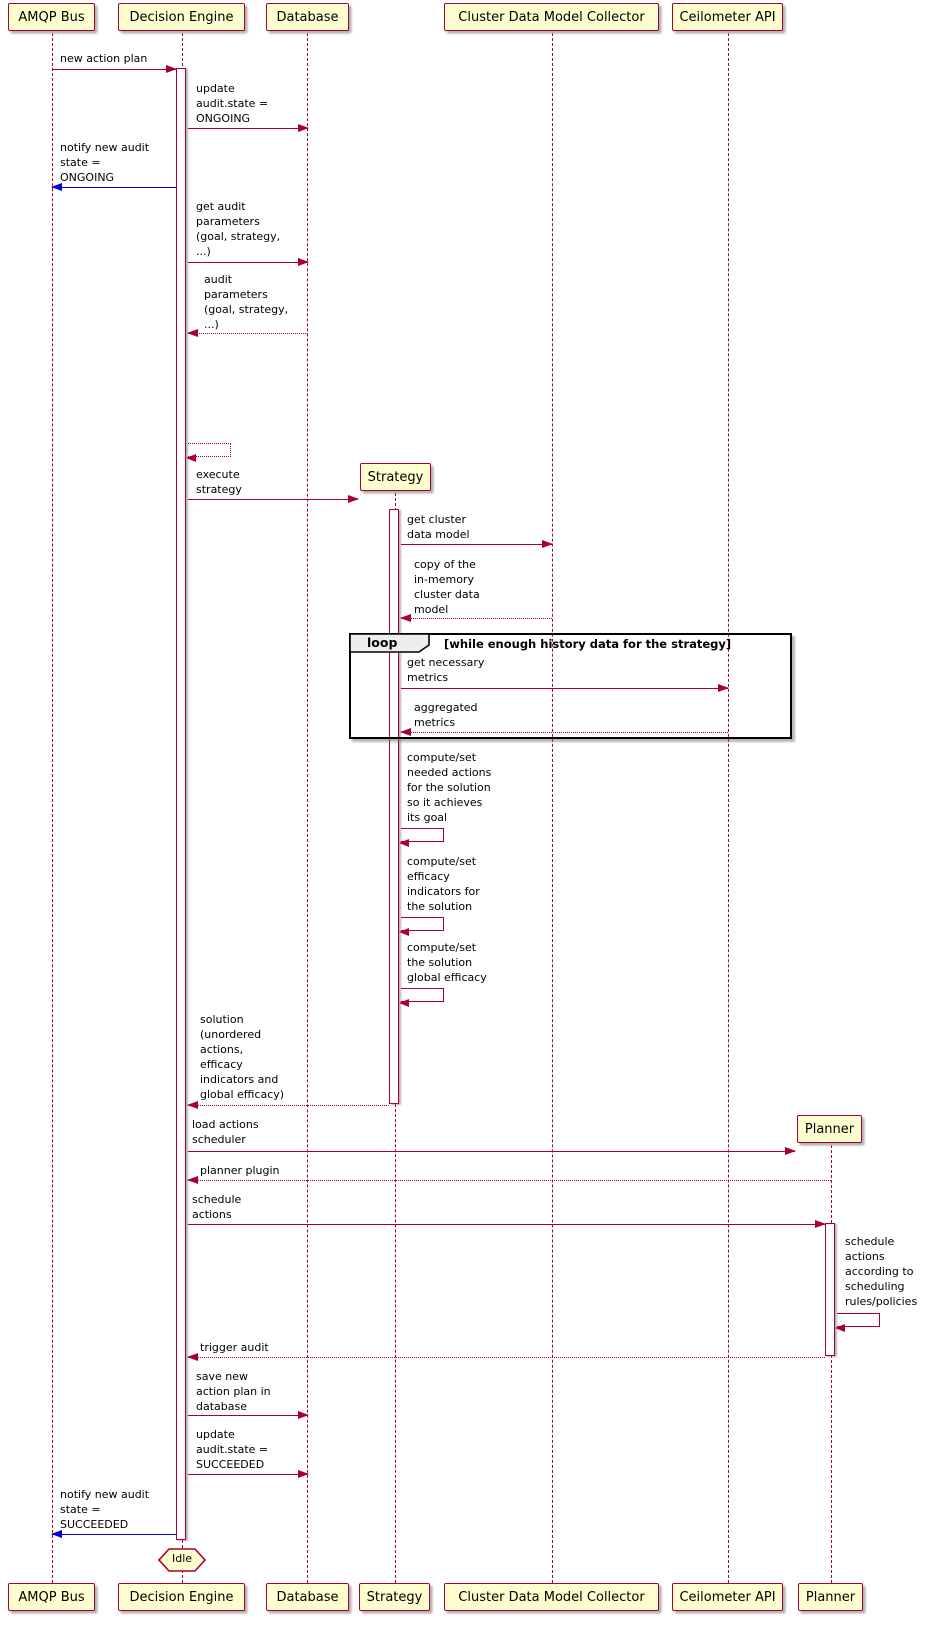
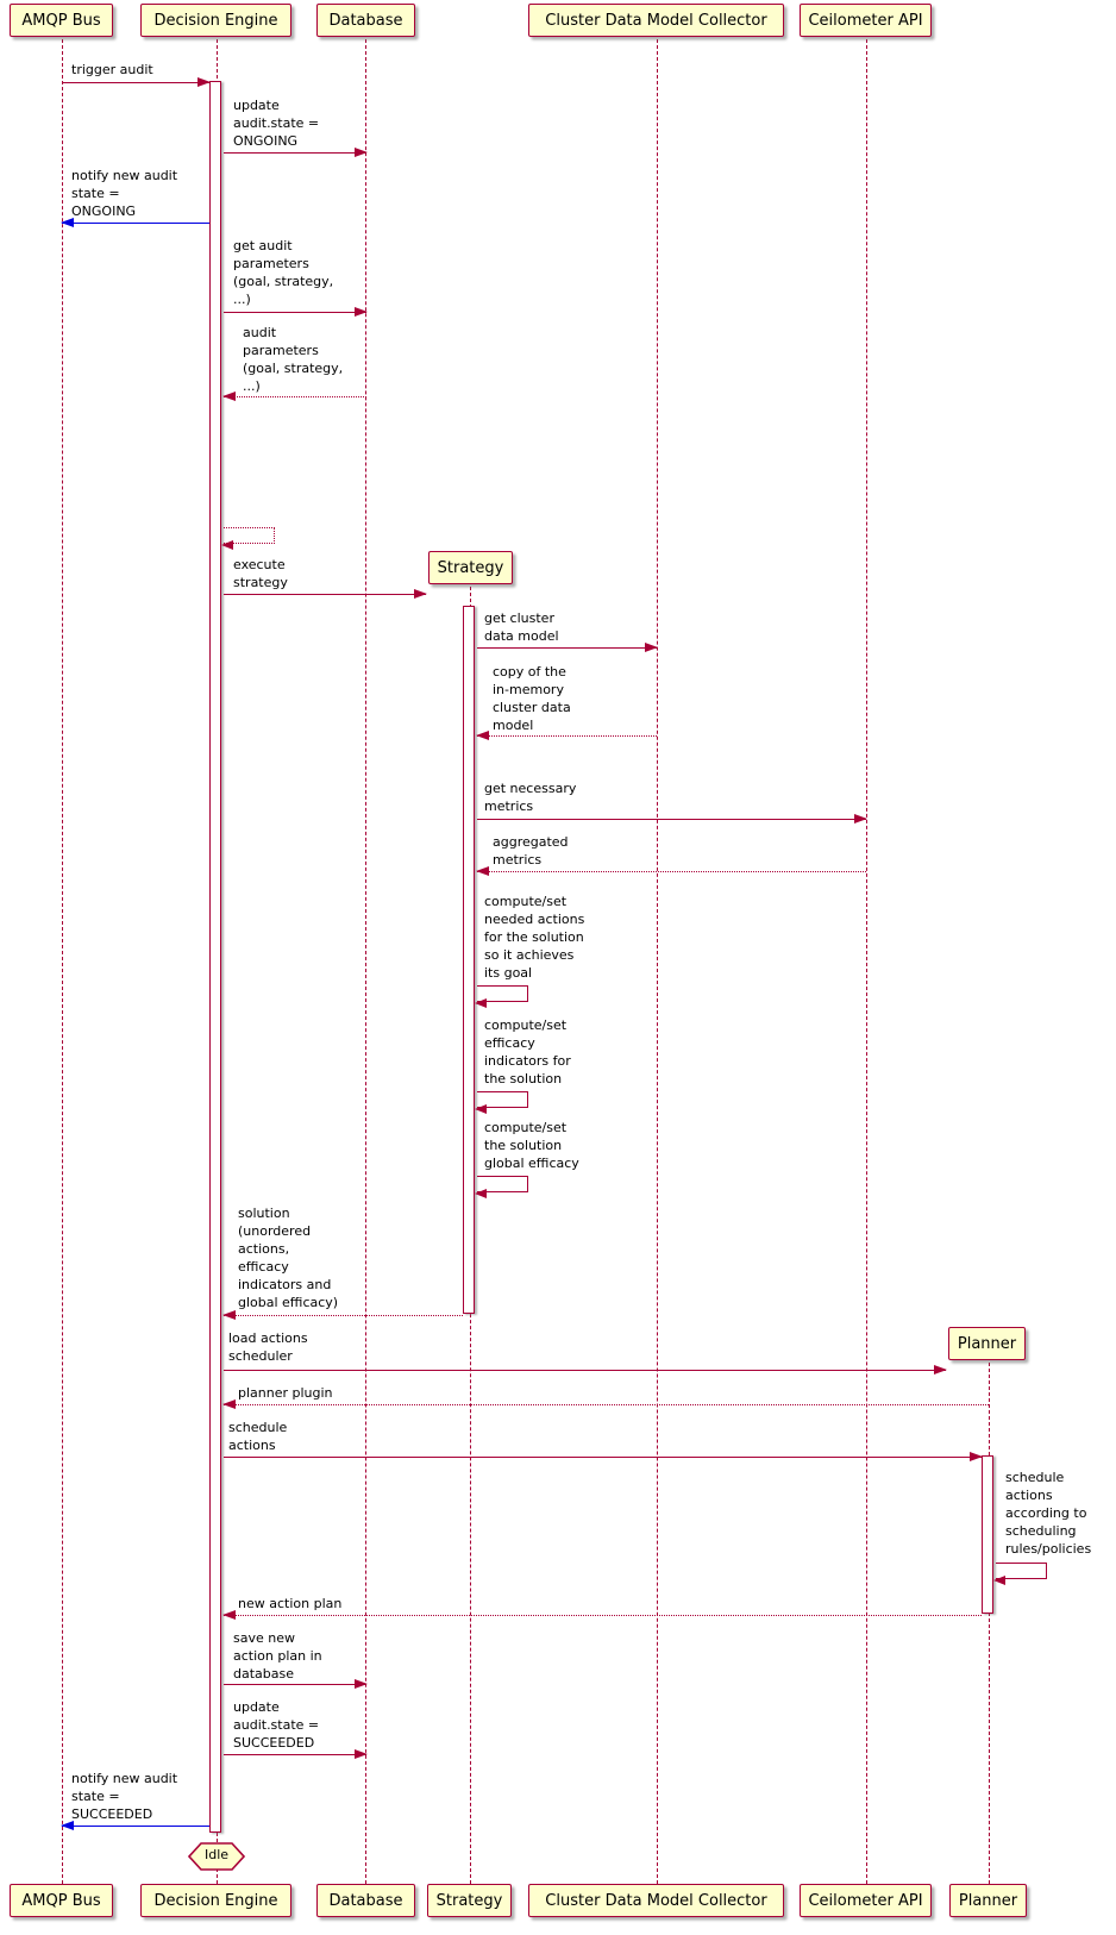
- loop
- [while enough history data for the strategy]
- new action plan
+ trigger audit
  update
  audit.state =
  ONGOING
  notify new audit
  state =
  ONGOING
  get audit
  parameters
  (goal, strategy,
  ...)
  audit
  parameters
  (goal, strategy,
  ...)
  execute
  strategy
  get cluster
  data model
  copy of the
  in-memory
  cluster data
  model
  get necessary
  metrics
  aggregated
  metrics
  compute/set
  needed actions
  for the solution
  so it achieves
  its goal
  compute/set
  efficacy
  indicators for
  the solution
  compute/set
  the solution
  global efficacy
  solution
  (unordered
  actions,
  efficacy
  indicators and
  global efficacy)
  load actions
  scheduler
  planner plugin
  schedule
  actions
  schedule
  actions
  according to
  scheduling
  rules/policies
- trigger audit
+ new action plan
  save new
  action plan in
  database
  update
  audit.state =
  SUCCEEDED
  notify new audit
  state =
  SUCCEEDED
  AMQP Bus
  Decision Engine
  Database
  Cluster Data Model Collector
  Ceilometer API
  Strategy
  Planner
  Idle
  AMQP Bus
  Decision Engine
  Database
  Strategy
  Cluster Data Model Collector
  Ceilometer API
  Planner
